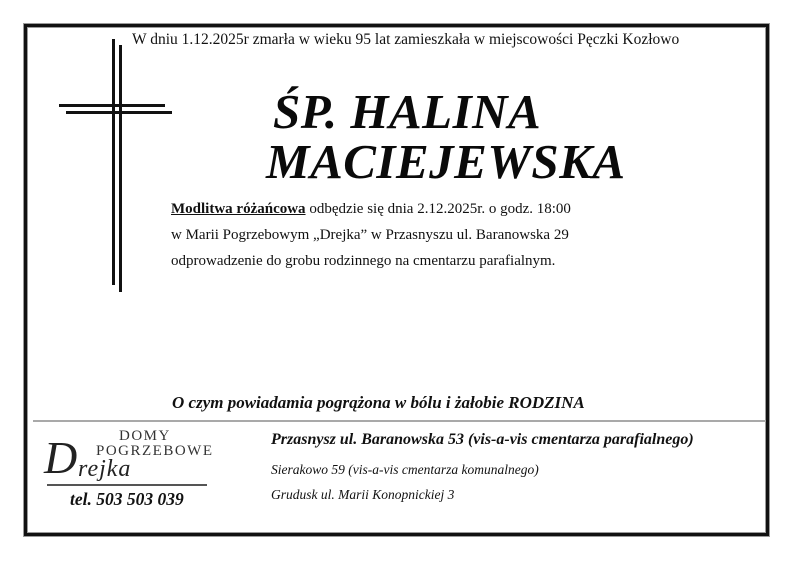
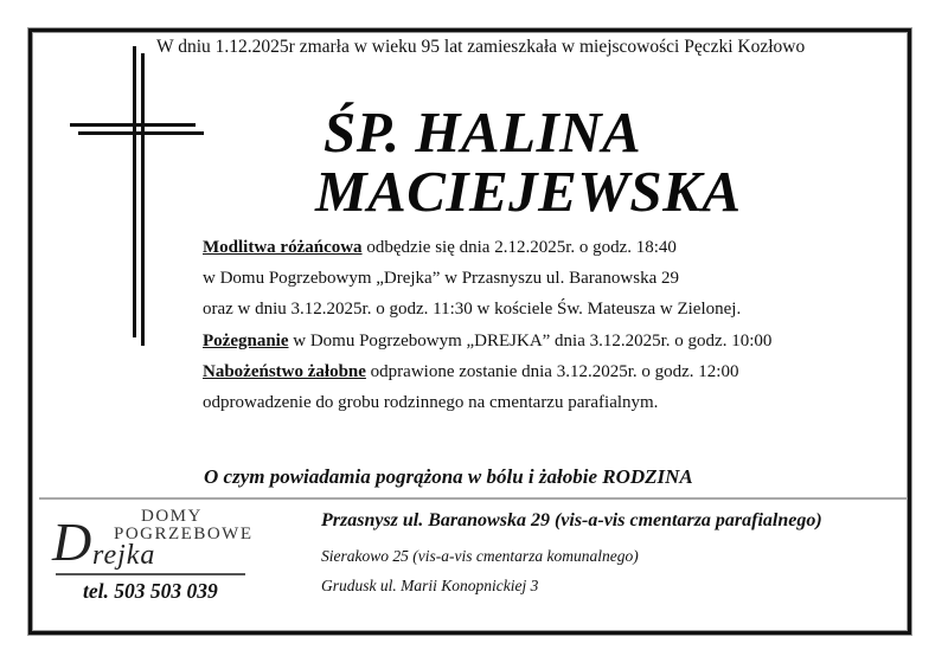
  W dniu 1.12.2025r zmarła w wieku 95 lat zamieszkała w miejscowości Pęczki Kozłowo
  ŚP. HALINA
  MACIEJEWSKA
- Modlitwa różańcowa odbędzie się dnia 2.12.2025r. o godz. 18:00
+ Modlitwa różańcowa odbędzie się dnia 2.12.2025r. o godz. 18:40
- w Marii Pogrzebowym „Drejka” w Przasnyszu ul. Baranowska 29
+ w Domu Pogrzebowym „Drejka” w Przasnyszu ul. Baranowska 29
+ oraz w dniu 3.12.2025r. o godz. 11:30 w kościele Św. Mateusza w Zielonej.
+ Pożegnanie w Domu Pogrzebowym „DREJKA” dnia 3.12.2025r. o godz. 10:00
+ Nabożeństwo żałobne odprawione zostanie dnia 3.12.2025r. o godz. 12:00
  odprowadzenie do grobu rodzinnego na cmentarzu parafialnym.
  O czym powiadamia pogrążona w bólu i żałobie RODZINA
  DOMY
  POGRZEBOWE
  D
  rejka
  tel. 503 503 039
- Przasnysz ul. Baranowska 53 (vis-a-vis cmentarza parafialnego)
+ Przasnysz ul. Baranowska 29 (vis-a-vis cmentarza parafialnego)
- Sierakowo 59 (vis-a-vis cmentarza komunalnego)
+ Sierakowo 25 (vis-a-vis cmentarza komunalnego)
  Grudusk ul. Marii Konopnickiej 3
